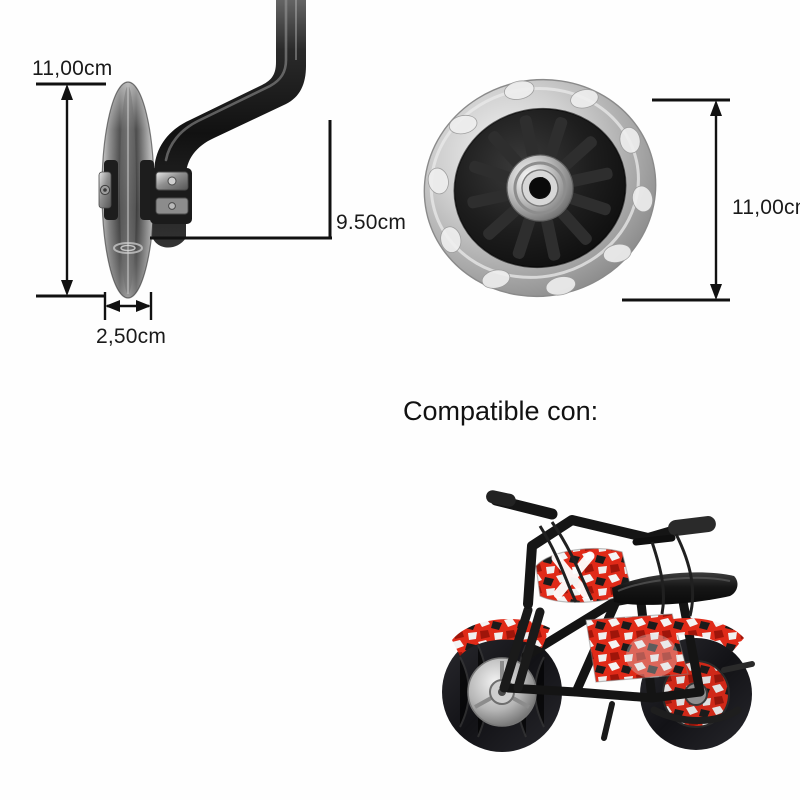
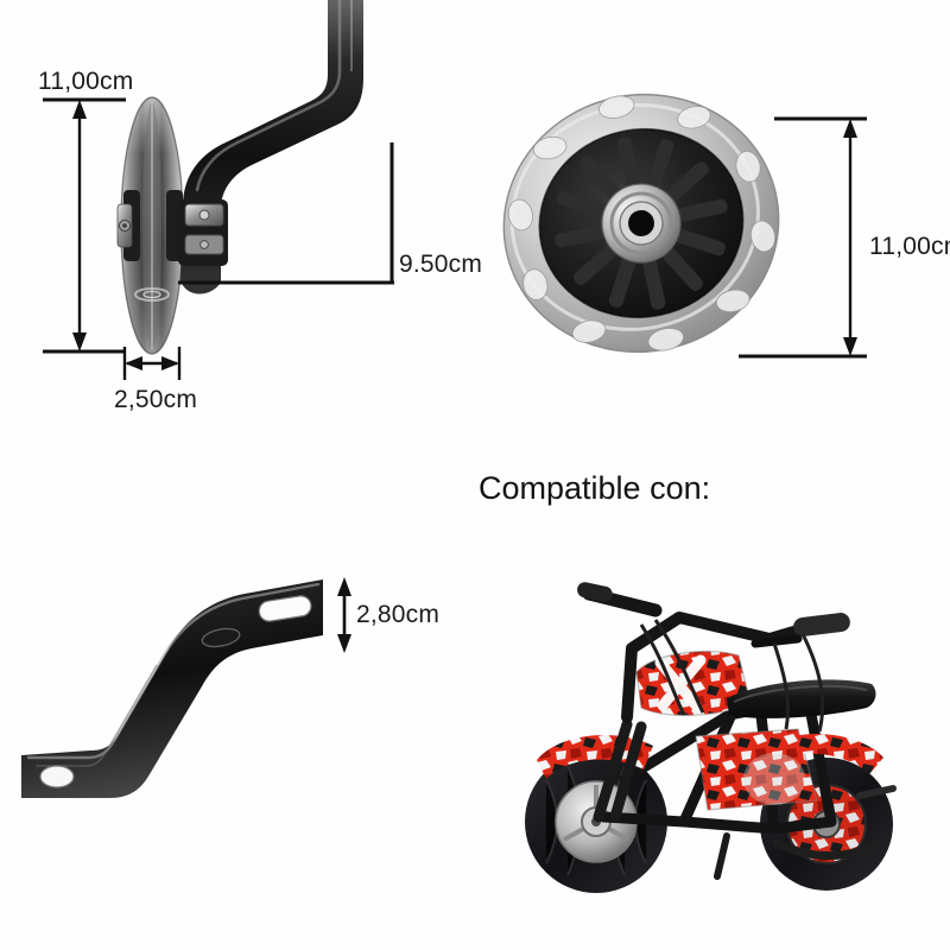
  11,00cm
  2,50cm
  9.50cm
  11,00c
+ 2,80cm
  Compatible con:
